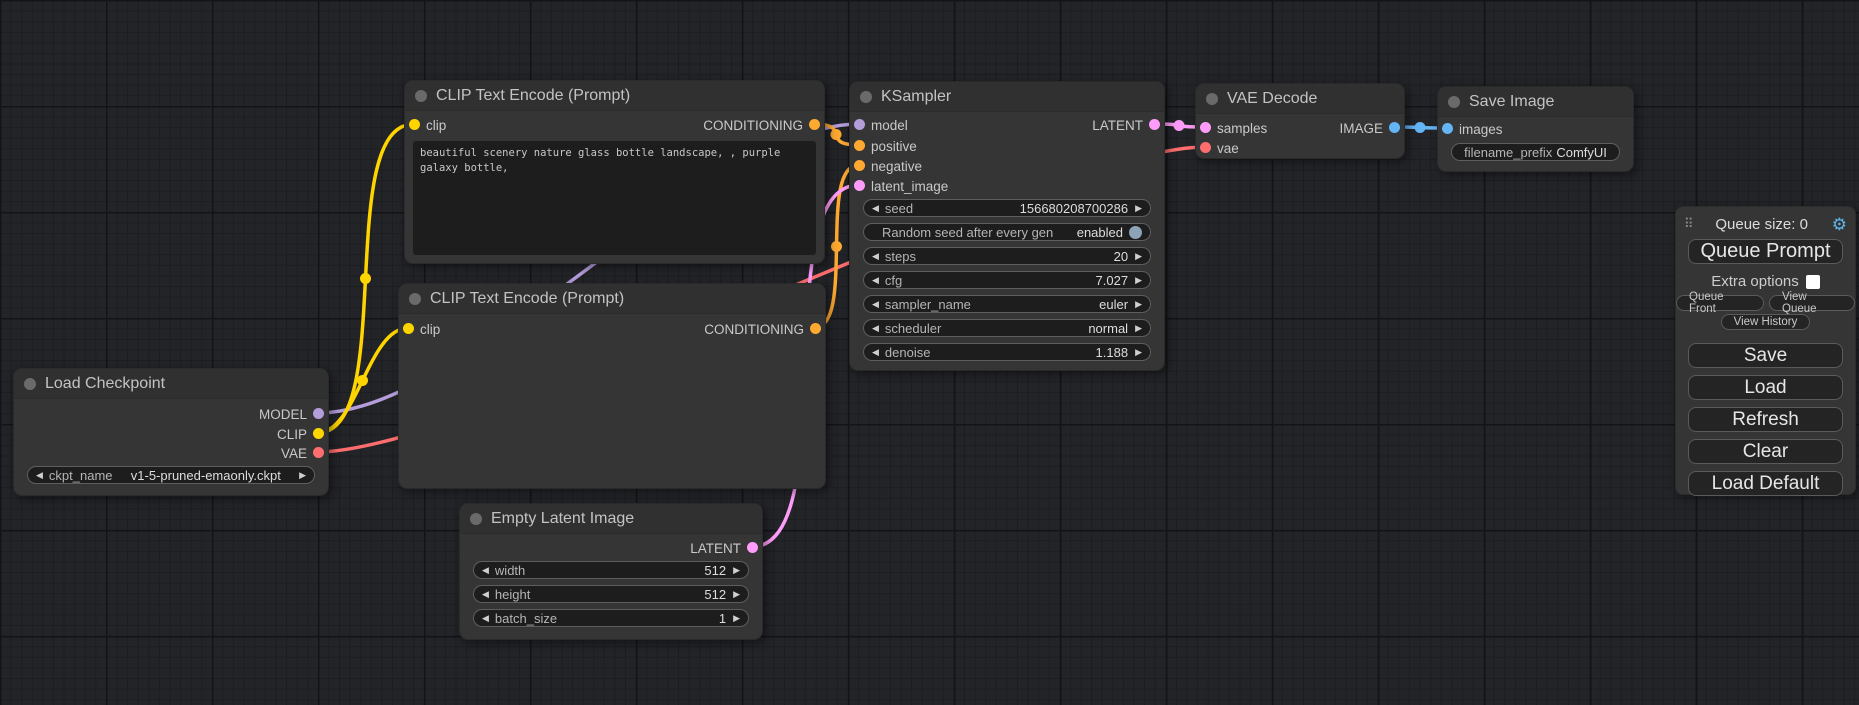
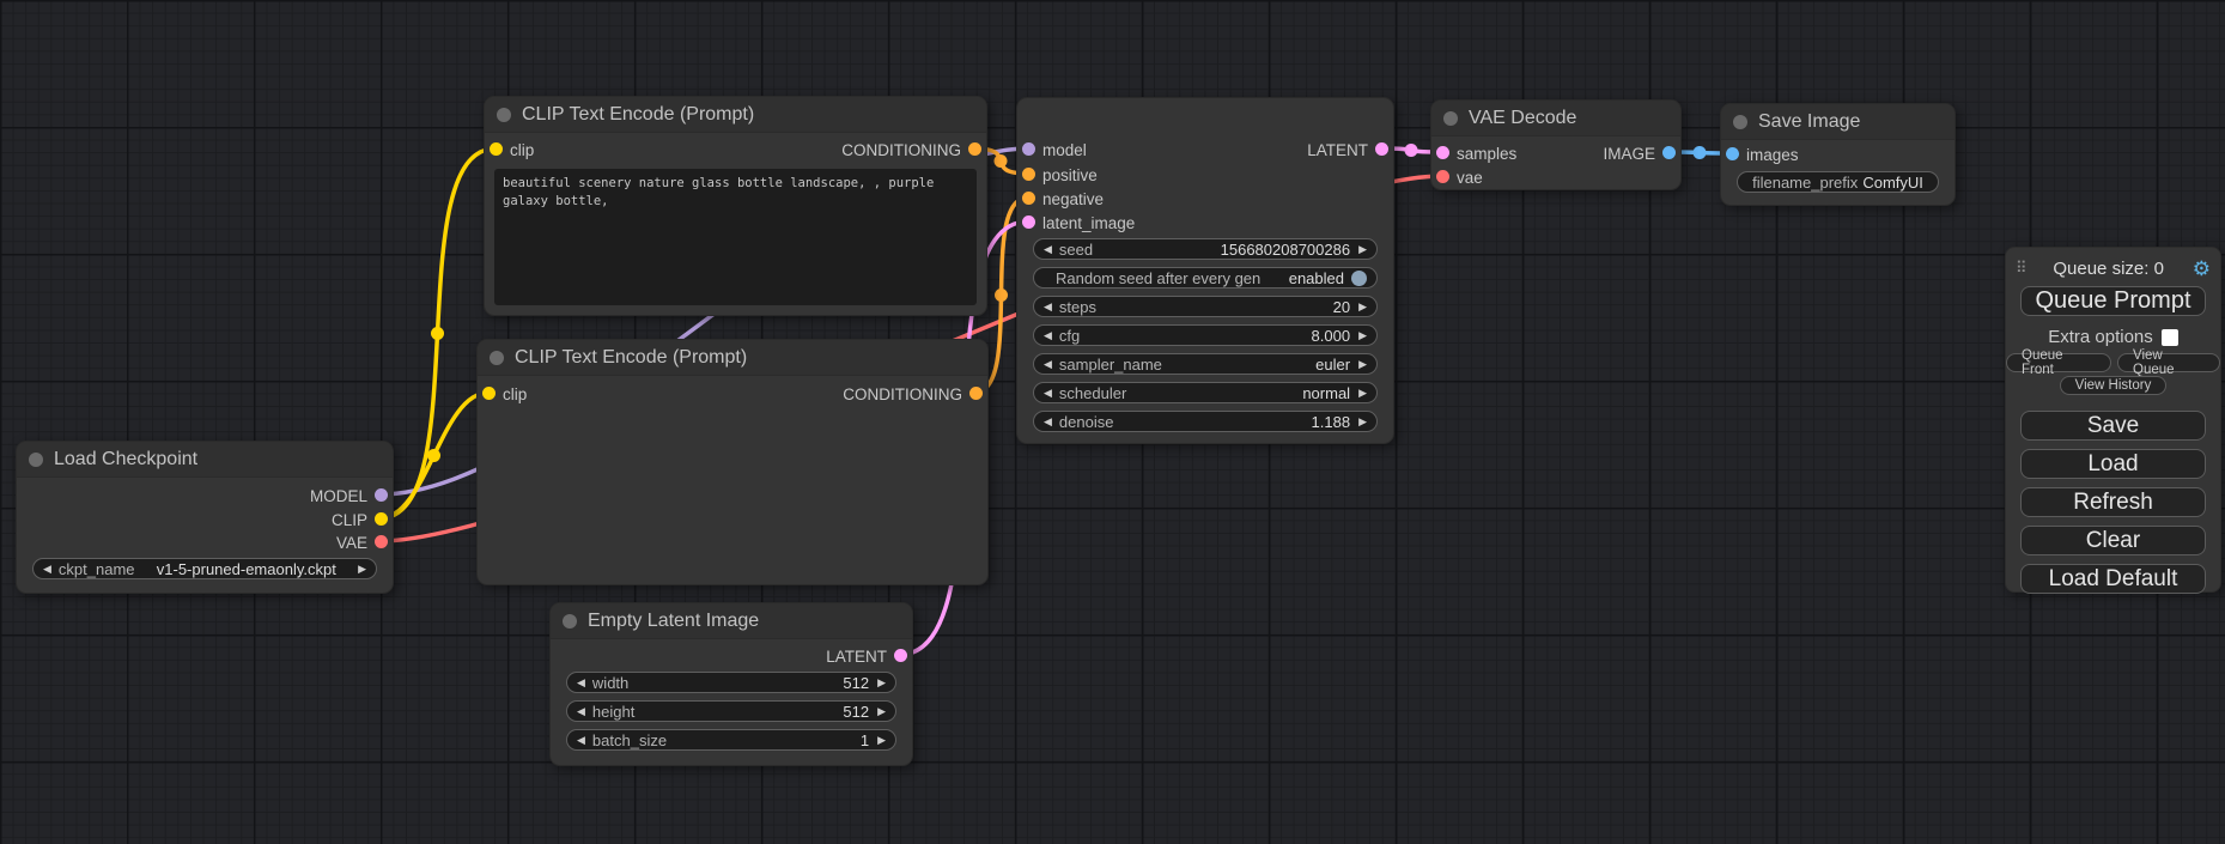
  Load Checkpoint
  MODEL
  CLIP
  VAE
  ◀
  ckpt_name
  v1-5-pruned-emaonly.ckpt
  ▶
  CLIP Text Encode (Prompt)
  clip
  CONDITIONING
  beautiful scenery nature glass bottle landscape, , purple galaxy bottle,
  CLIP Text Encode (Prompt)
  clip
  CONDITIONING
- KSampler
  model
  LATENT
  positive
  negative
  latent_image
  ◀
  seed
  156680208700286
  ▶
  Random seed after every gen
  enabled
  ◀
  steps
  20
  ▶
  ◀
  cfg
- 7.027
+ 8.000
  ▶
  ◀
  sampler_name
  euler
  ▶
  ◀
  scheduler
  normal
  ▶
  ◀
  denoise
  1.188
  ▶
  VAE Decode
  samples
  IMAGE
  vae
  Save Image
  images
  filename_prefix
  ComfyUI
  Empty Latent Image
  LATENT
  ◀
  width
  512
  ▶
  ◀
  height
  512
  ▶
  ◀
  batch_size
  1
  ▶
  ⠿
  Queue size: 0
  ⚙
  Queue Prompt
  Extra options
  Queue Front
  View Queue
  View History
  Save
  Load
  Refresh
  Clear
  Load Default
